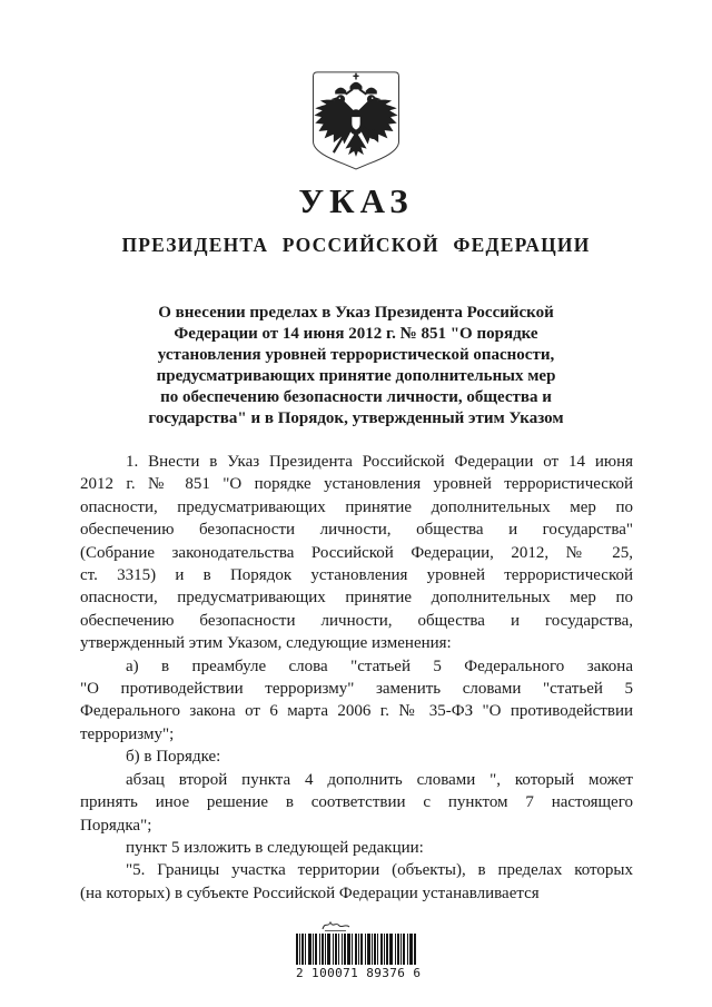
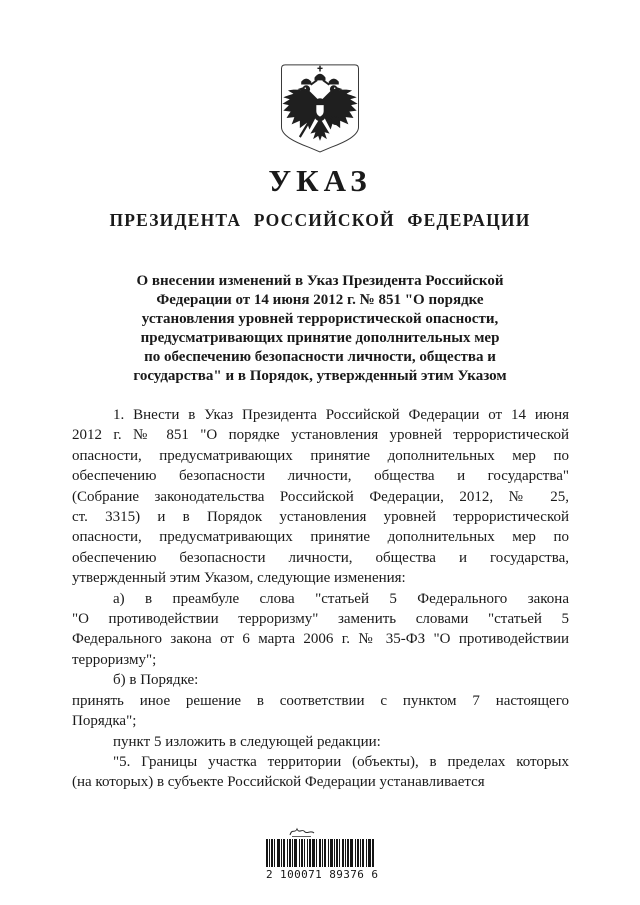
  УКАЗ
  ПРЕЗИДЕНТА РОССИЙСКОЙ ФЕДЕРАЦИИ
- О внесении пределах в Указ Президента Российской
+ О внесении изменений в Указ Президента Российской
  Федерации от 14 июня 2012 г. № 851 "О порядке
  установления уровней террористической опасности,
  предусматривающих принятие дополнительных мер
  по обеспечению безопасности личности, общества и
  государства" и в Порядок, утвержденный этим Указом
  1. Внести в Указ Президента Российской Федерации от 14 июня
  2012 г. № 851 "О порядке установления уровней террористической
  опасности, предусматривающих принятие дополнительных мер по
  обеспечению безопасности личности, общества и государства"
  (Собрание законодательства Российской Федерации, 2012, № 25,
  ст. 3315) и в Порядок установления уровней террористической
  опасности, предусматривающих принятие дополнительных мер по
  обеспечению безопасности личности, общества и государства,
  утвержденный этим Указом, следующие изменения:
  а) в преамбуле слова "статьей 5 Федерального закона
  "О противодействии терроризму" заменить словами "статьей 5
  Федерального закона от 6 марта 2006 г. № 35-ФЗ "О противодействии
  терроризму";
  б) в Порядке:
- абзац второй пункта 4 дополнить словами ", который может
  принять иное решение в соответствии с пунктом 7 настоящего
  Порядка";
  пункт 5 изложить в следующей редакции:
  "5. Границы участка территории (объекты), в пределах которых
  (на которых) в субъекте Российской Федерации устанавливается
  2 100071 89376 6
